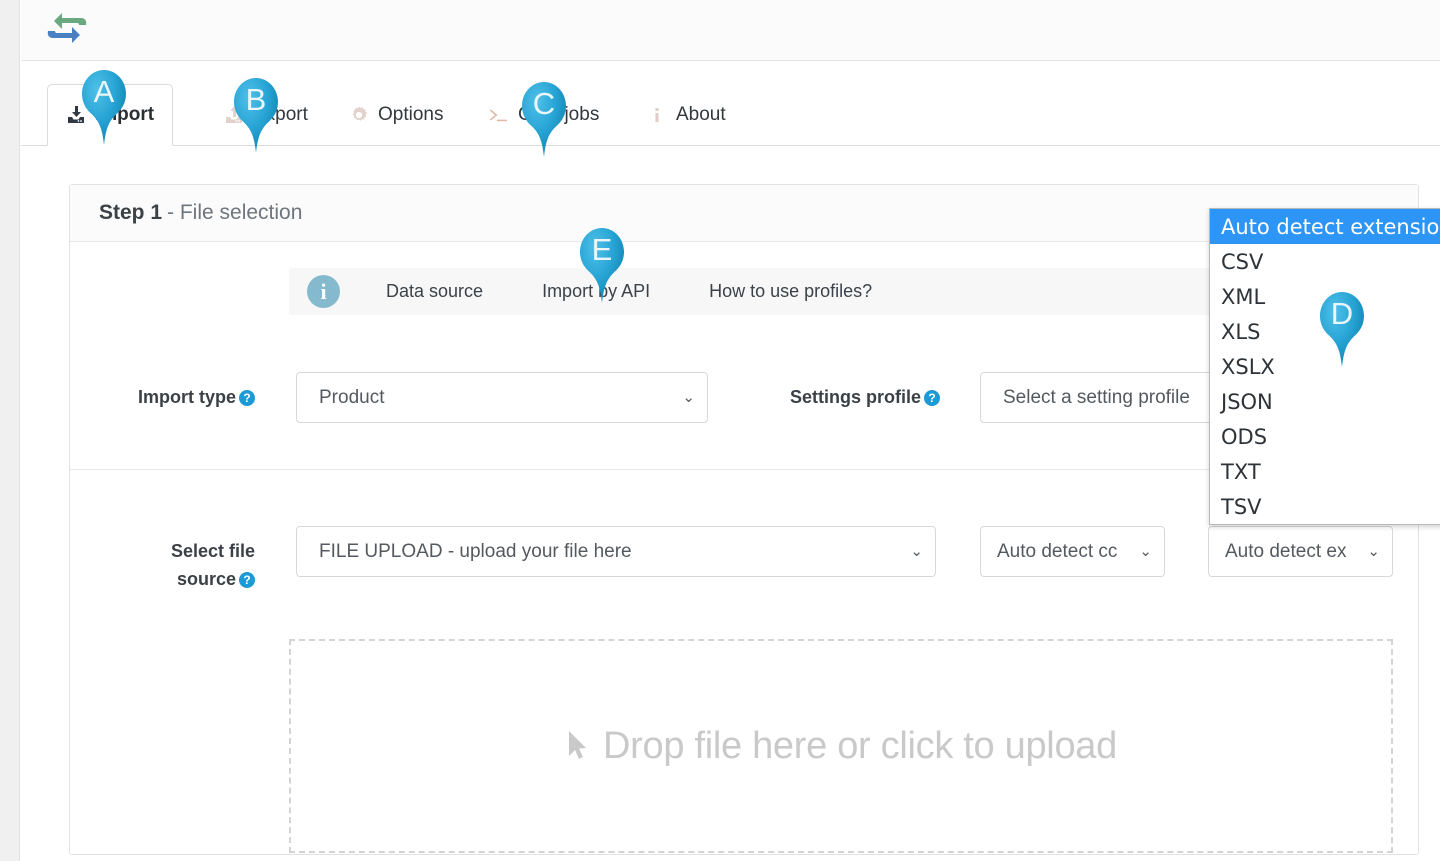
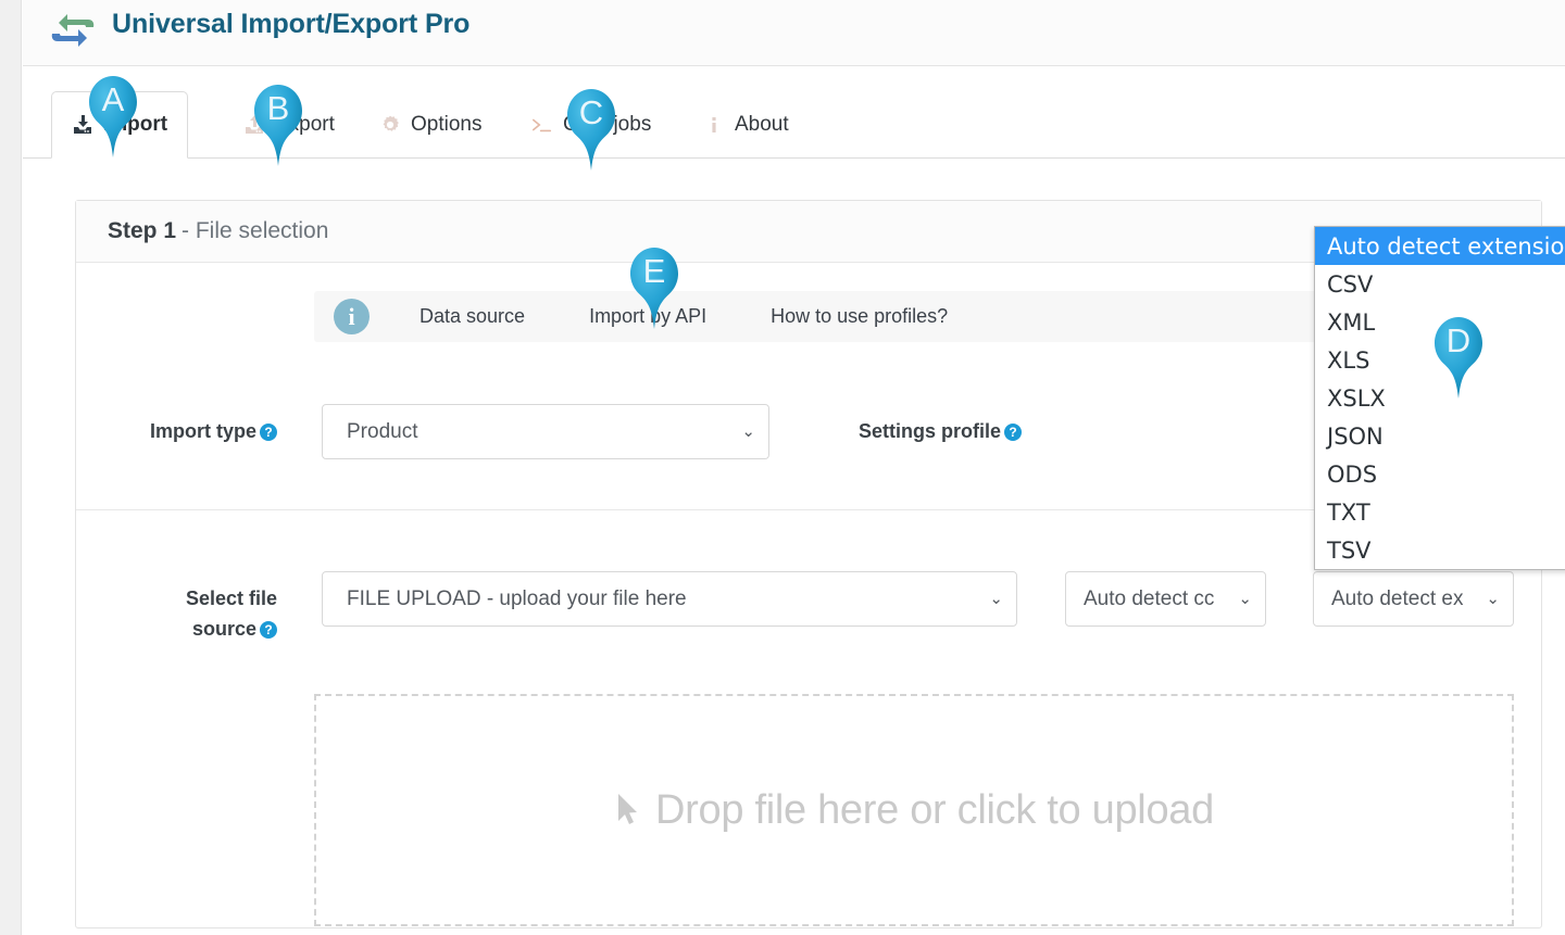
+ Universal Import/Export Pro
  Options
  About
  Step 1
  - File selection
  i
  Data source
  Importy API
  How to use profiles?
  Import type ?
  Product
  ⌄
  Settings profile ?
- Select a setting profile
  Select file
  source ?
  FILE UPLOAD - upload your file here
  ⌄
  Auto detect cc
  ⌄
  Auto detect ex
  ⌄
  Drop file here or click to upload
  Auto detect extensio
  CSV
  XML
  XLS
  XSLX
  JSON
  ODS
  TXT
  TSV
  A
  B
  C
  D
  E
